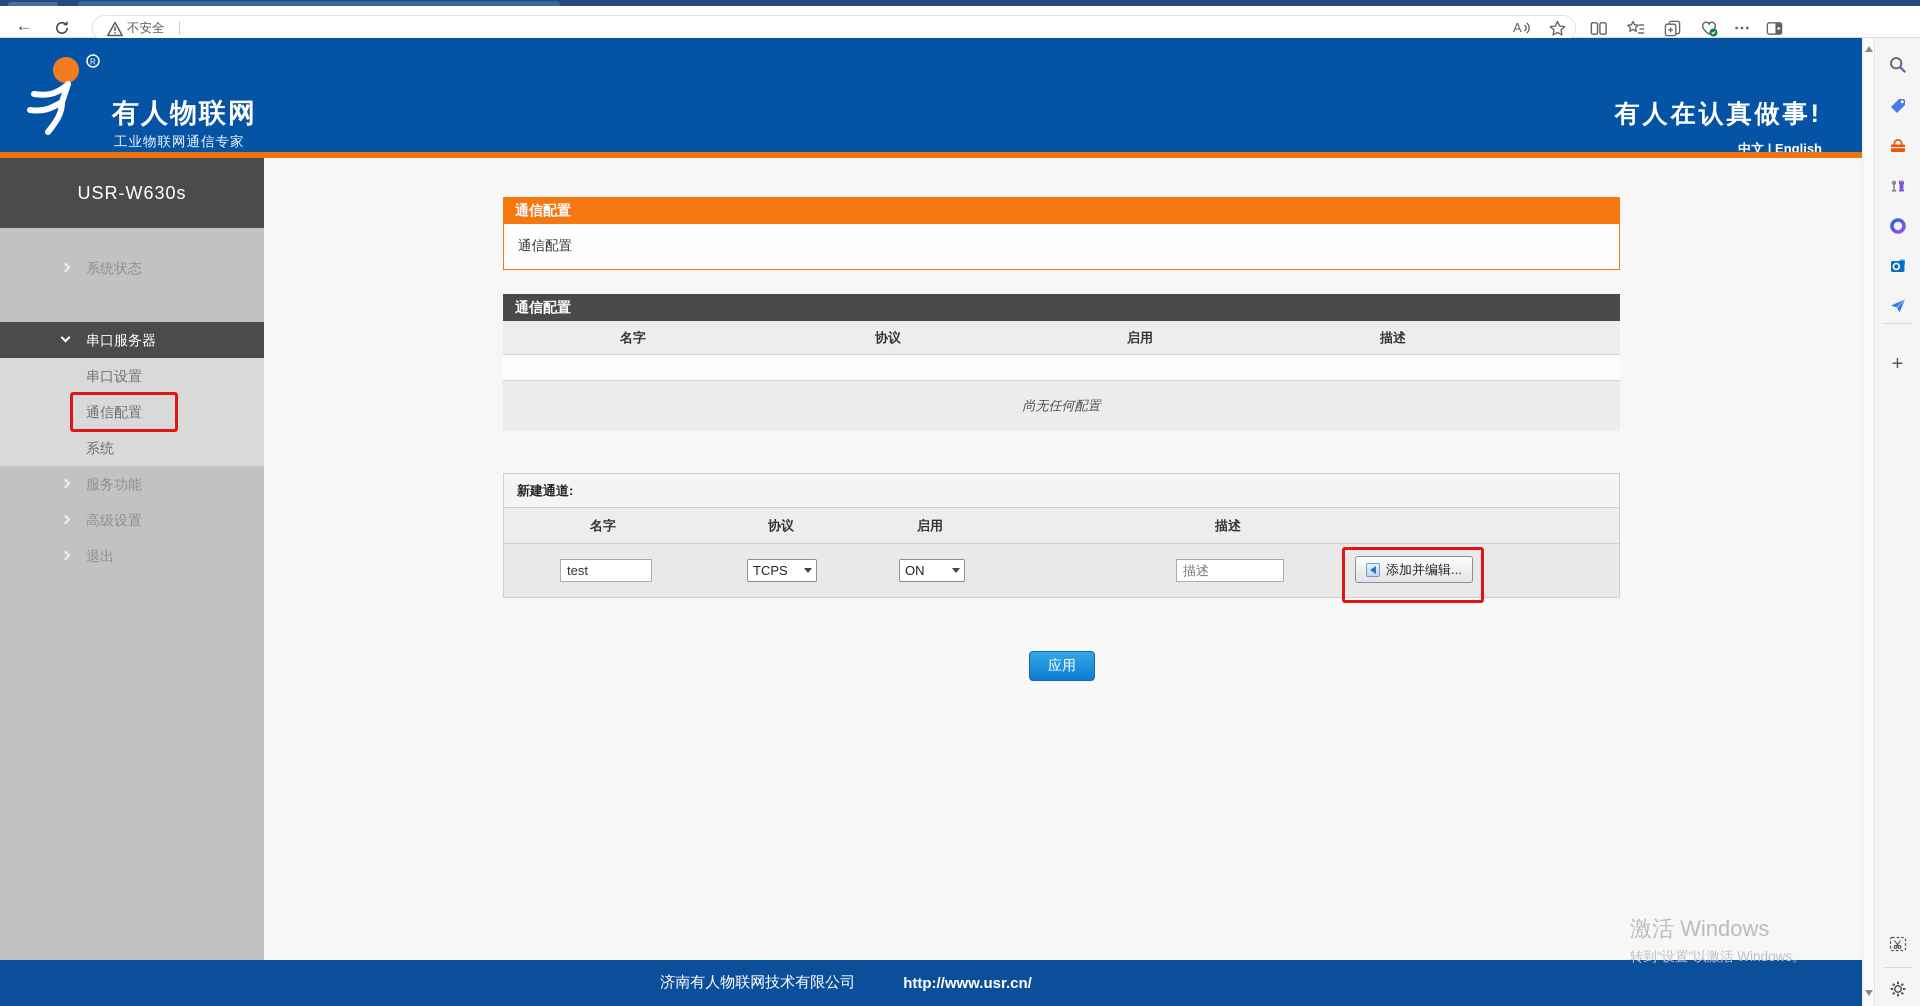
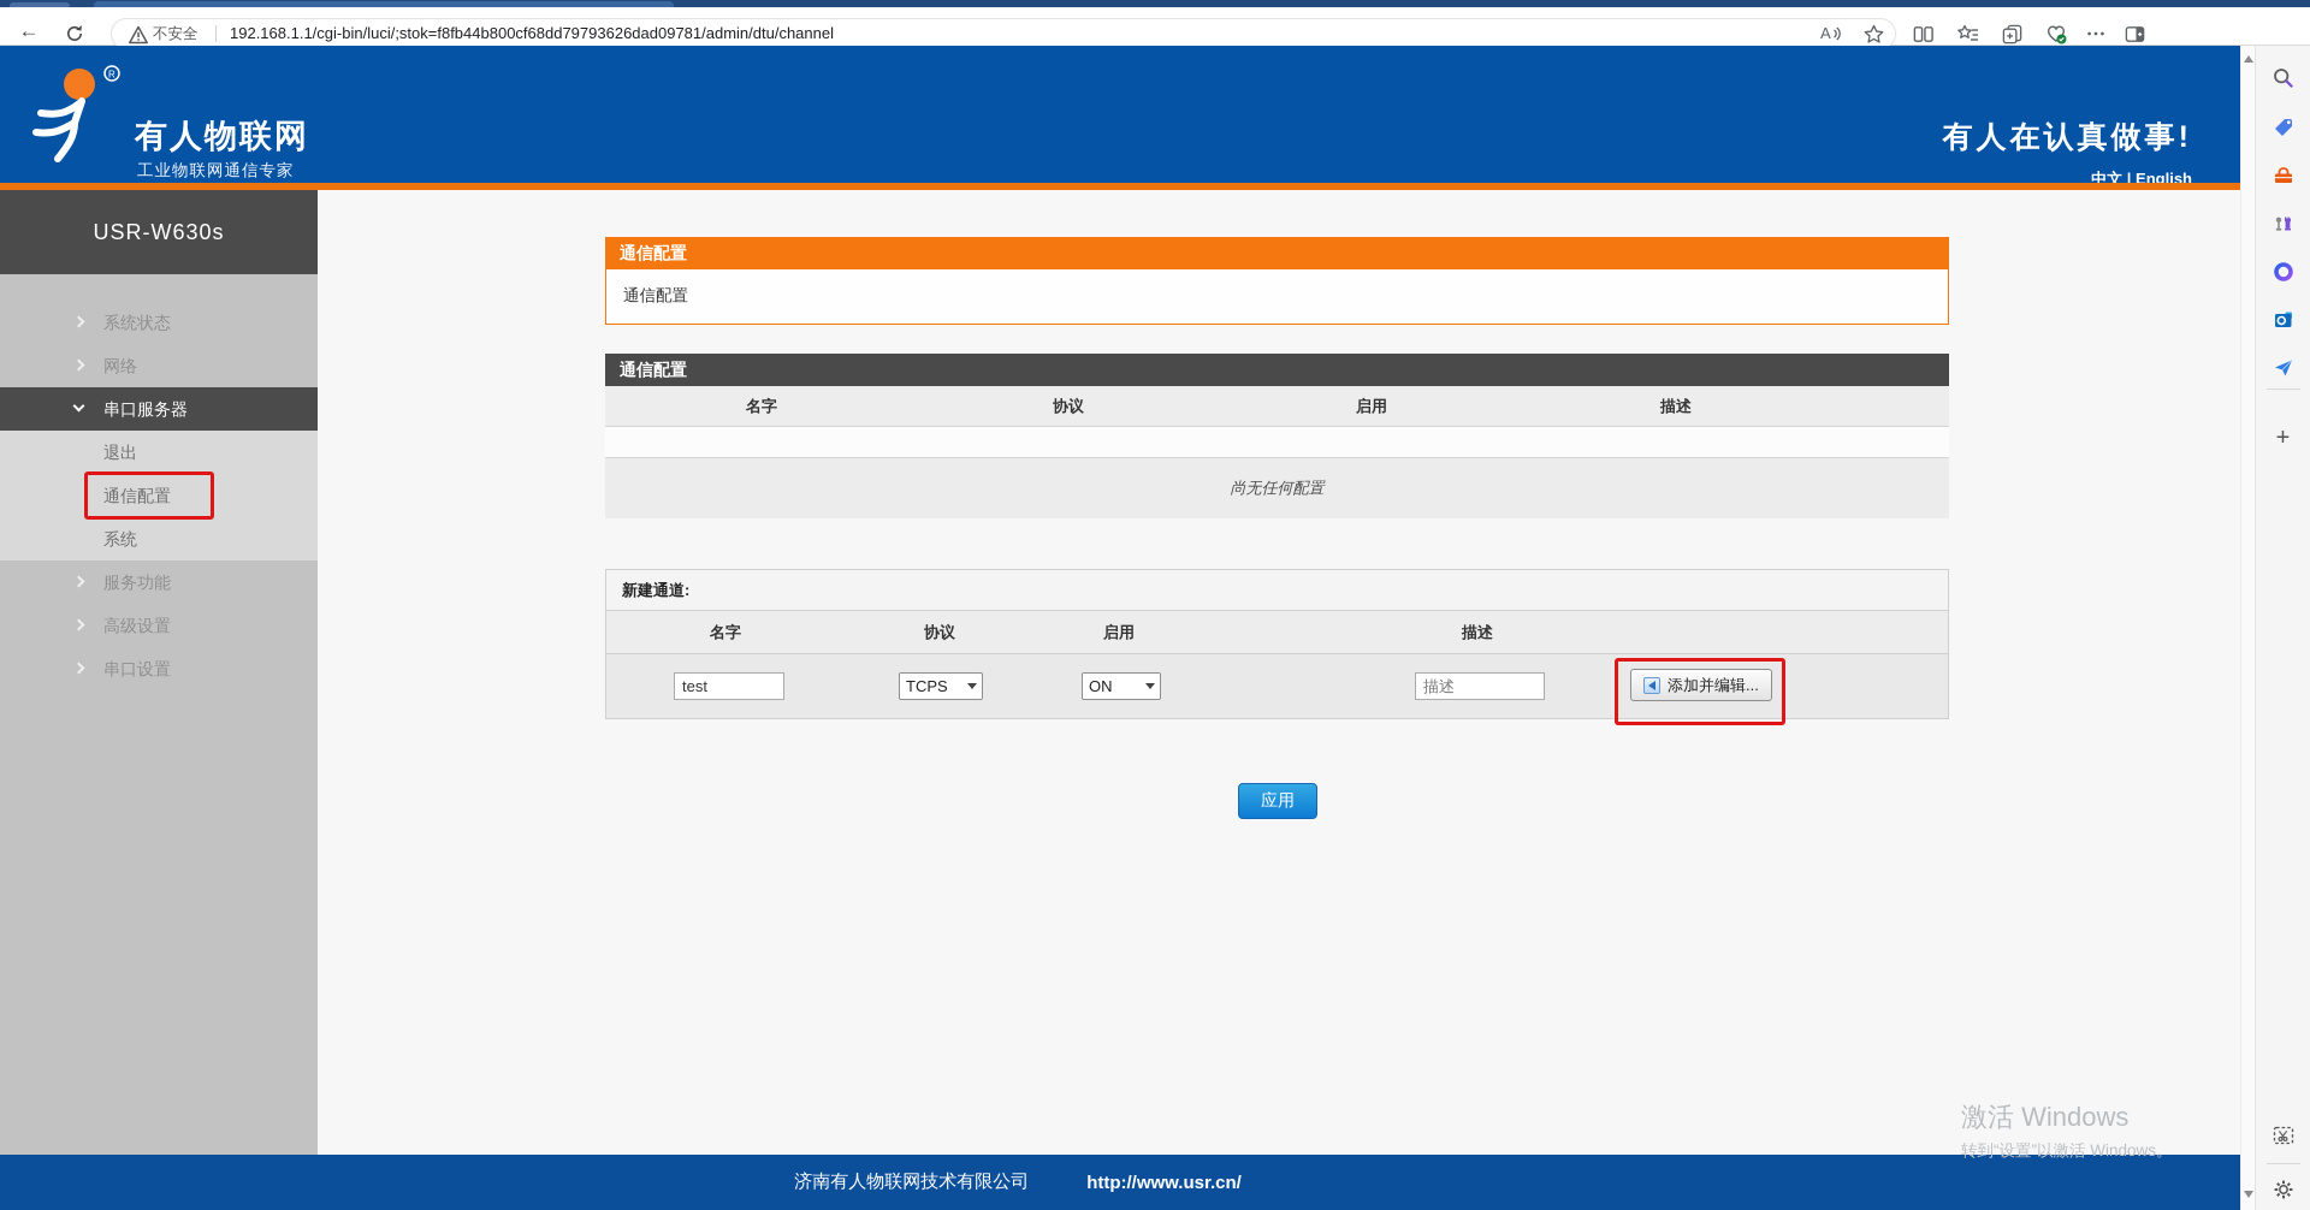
  ←
  不安全
+ 192.168.1.1/cgi-bin/luci/;stok=f8fb44b800cf68dd79793626dad09781/admin/dtu/channel
  A
  R
  有人物联网
  工业物联网通信专家
  有人在认真做事!
  中文 | English
  USR-W630s
  系统状态
+ 网络
  串口服务器
- 串口设置
+ 退出
  通信配置
  系统
  服务功能
  高级设置
- 退出
+ 串口设置
  通信配置
  通信配置
  通信配置
  名字
  协议
  启用
  描述
  尚无任何配置
  新建通道:
  名字
  协议
  启用
  描述
  test
  TCPS
  ON
  描述
  添加并编辑...
  应用
  激活 Windows
  转到“设置”以激活 Windows。
  济南有人物联网技术有限公司
  http://www.usr.cn/
  +
